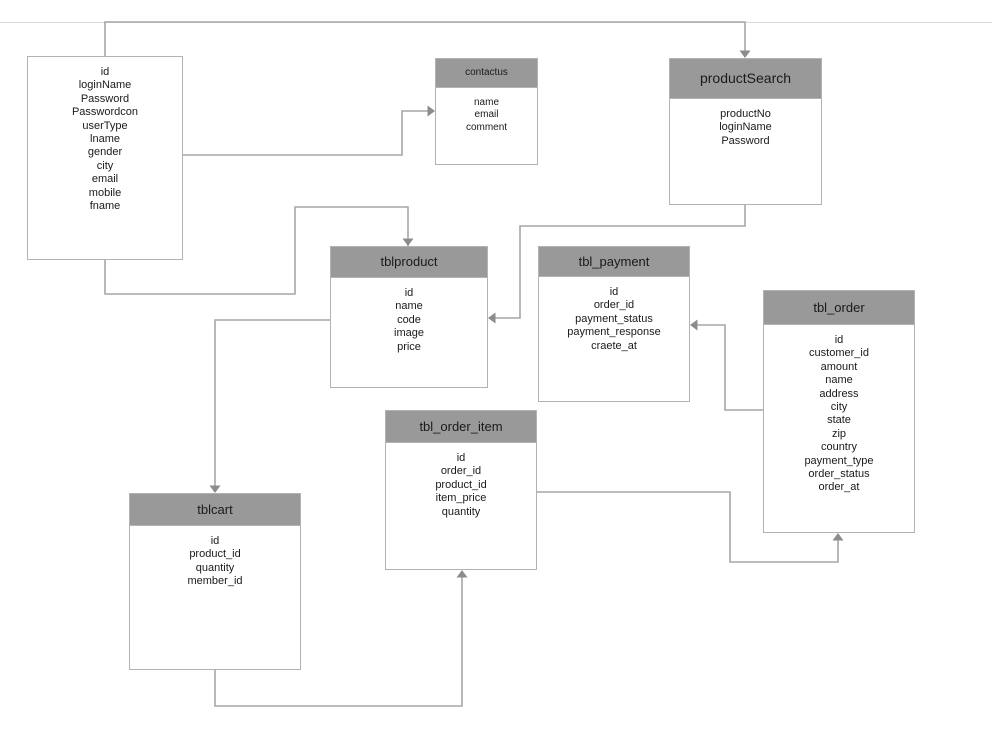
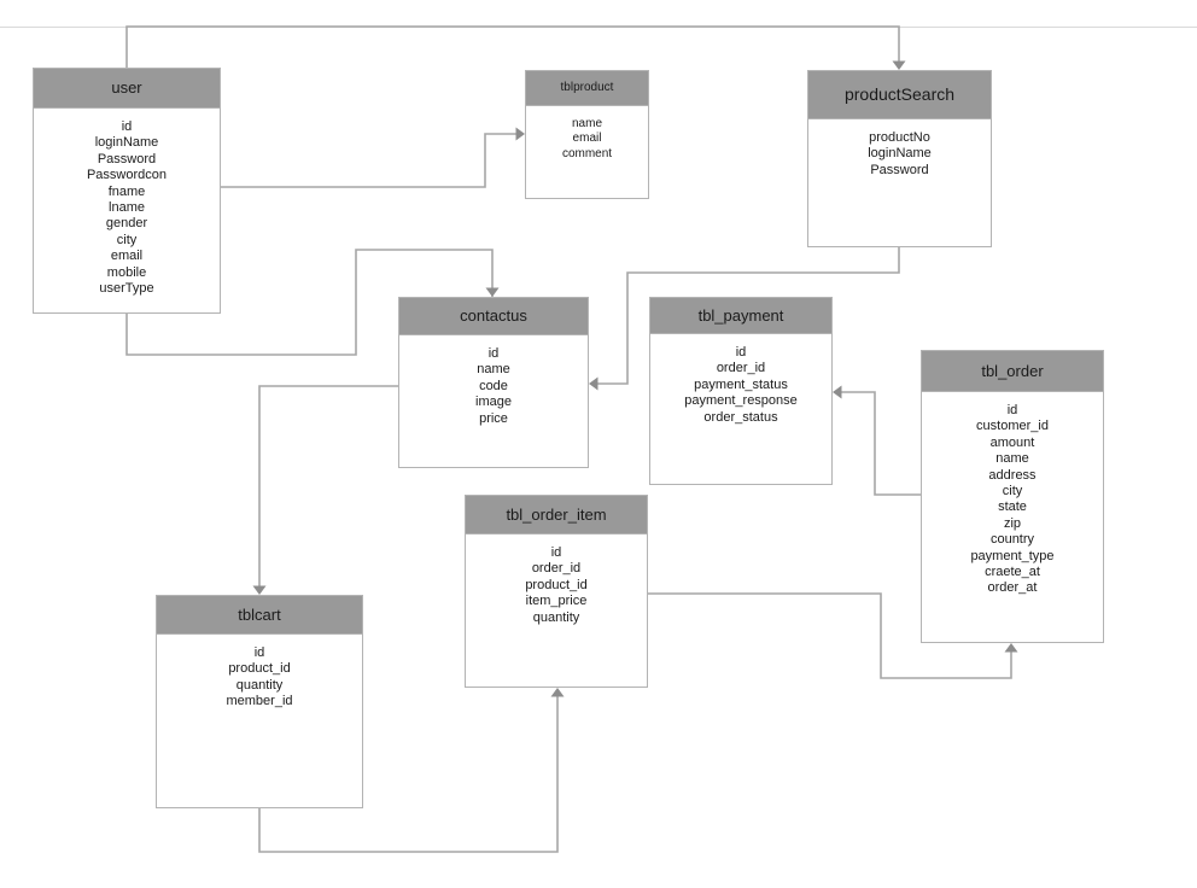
+ user
  id
  loginName
  Password
  Passwordcon
- userType
+ fname
  lname
  gender
  city
  email
  mobile
- fname
+ userType
- contactus
+ tblproduct
  name
  email
  comment
  productSearch
  productNo
  loginName
  Password
- tblproduct
+ contactus
  id
  name
  code
  image
  price
  tbl_payment
  id
  order_id
  payment_status
  payment_response
- craete_at
+ order_status
  tbl_order
  id
  customer_id
  amount
  name
  address
  city
  state
  zip
  country
  payment_type
- order_status
+ craete_at
  order_at
  tbl_order_item
  id
  order_id
  product_id
  item_price
  quantity
  tblcart
  id
  product_id
  quantity
  member_id
